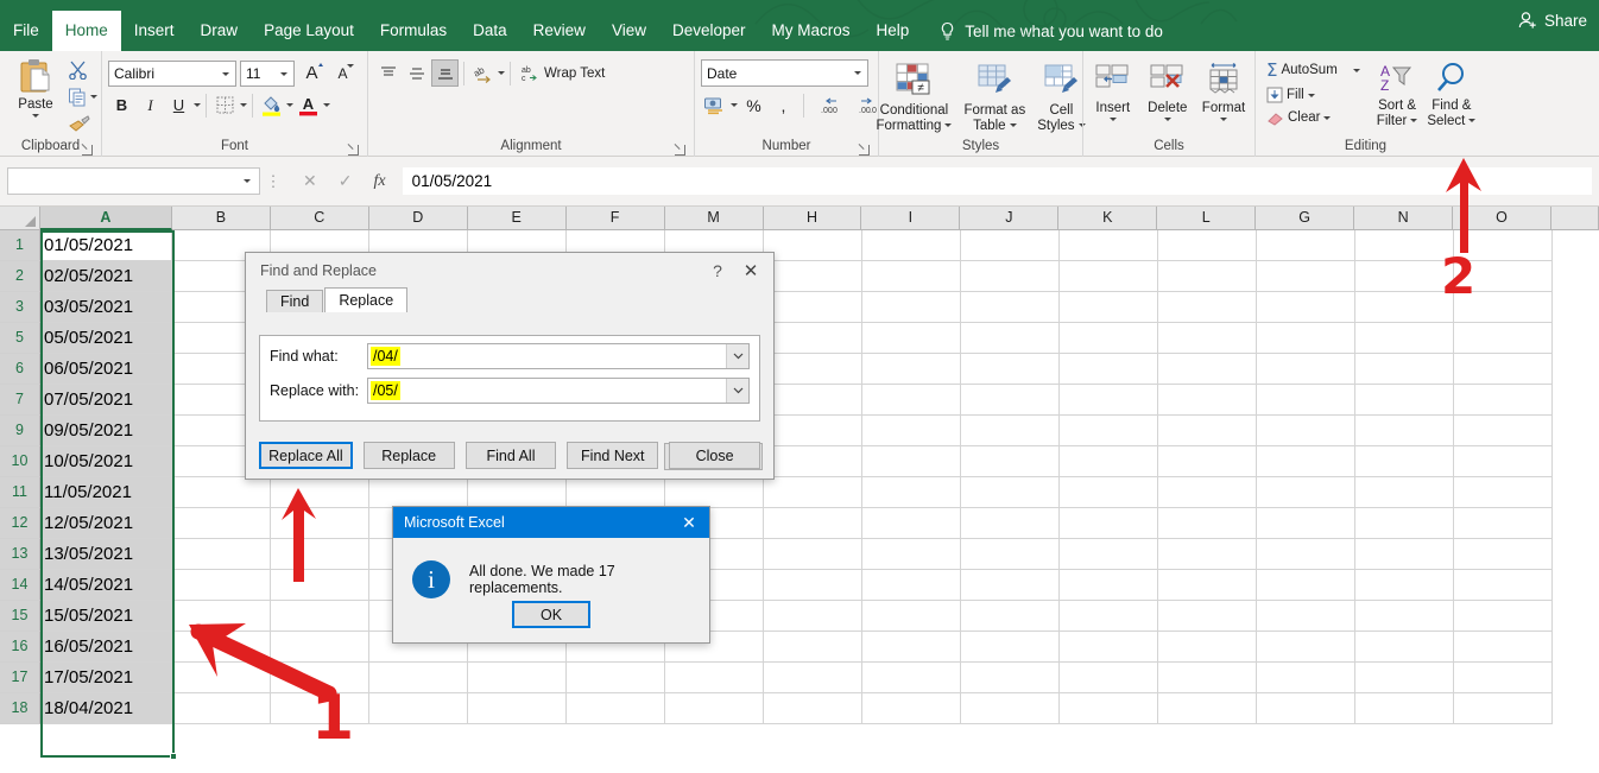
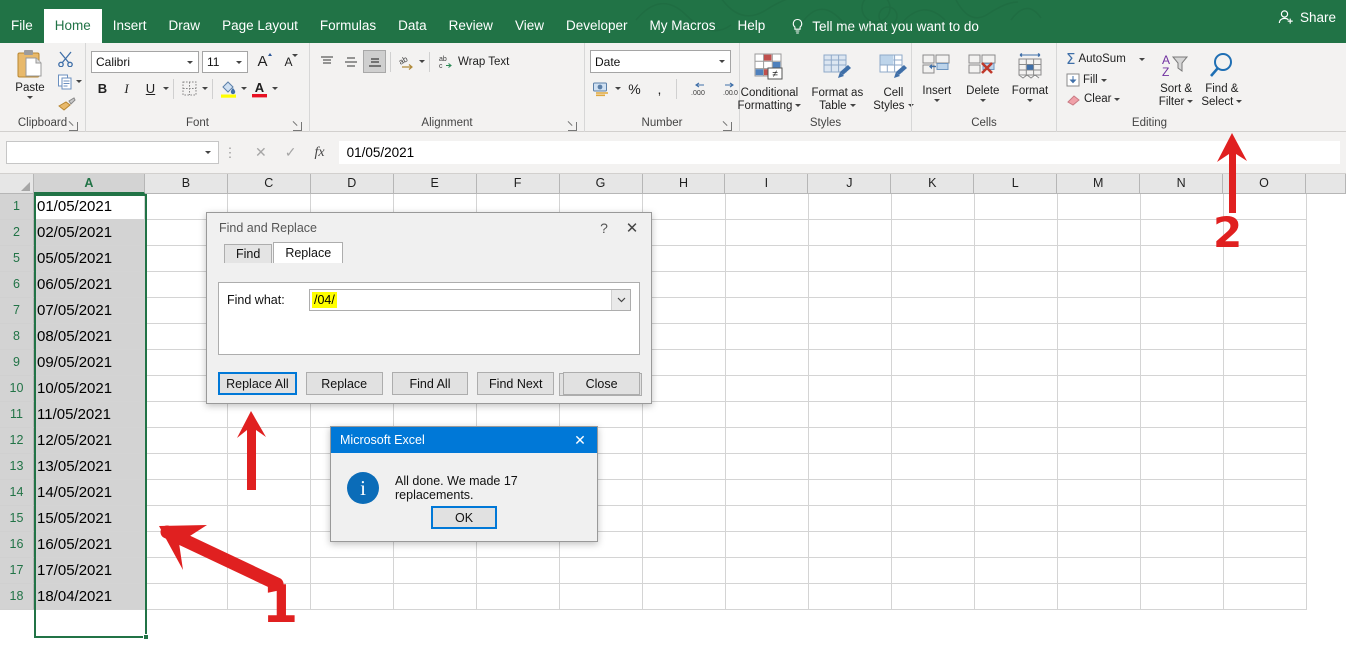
  File
  Home
  Insert
  Draw
  Page Layout
  Formulas
  Data
  Review
  View
  Developer
  My Macros
  Help
  Tell me what you want to do
  Share
  Paste
  Clipboard
  Calibri
  11
  A
  A
  B
  I
  U
  A
  Font
  Wrap Text
  Alignment
  Date
  %
  ,
  Number
  ≠
  Conditional
  Formatting
  Format as
  Table
  Cell
  Styles
  Styles
  Insert
  Delete
  Format
  Cells
  Σ
  AutoSum
  Fill
  Clear
  A
  Z
  Sort &
  Filter
  Find &
  Select
  Editing
  ⋮
  ✕
  ✓
  fx
  01/05/2021
  A
  B
  C
  D
  E
  F
- M
+ G
  H
  I
  J
  K
  L
- G
+ M
  N
  O
  1
  01/05/2021
  2
  02/05/2021
- 3
- 03/05/2021
  5
  05/05/2021
  6
  06/05/2021
  7
  07/05/2021
+ 8
+ 08/05/2021
  9
  09/05/2021
  10
  10/05/2021
  11
  11/05/2021
  12
  12/05/2021
  13
  13/05/2021
  14
  14/05/2021
  15
  15/05/2021
  16
  16/05/2021
  17
  17/05/2021
  18
  18/04/2021
  Find and Replace
  ?
  ✕
  Find
  Replace
  Find what:
  /04/
- Replace with:
- /05/
  Replace All
  Replace
  Find All
  Find Next
  Close
  Microsoft Excel
  ✕
  i
  All done. We made 17 replacements.
  OK
  2
  1
